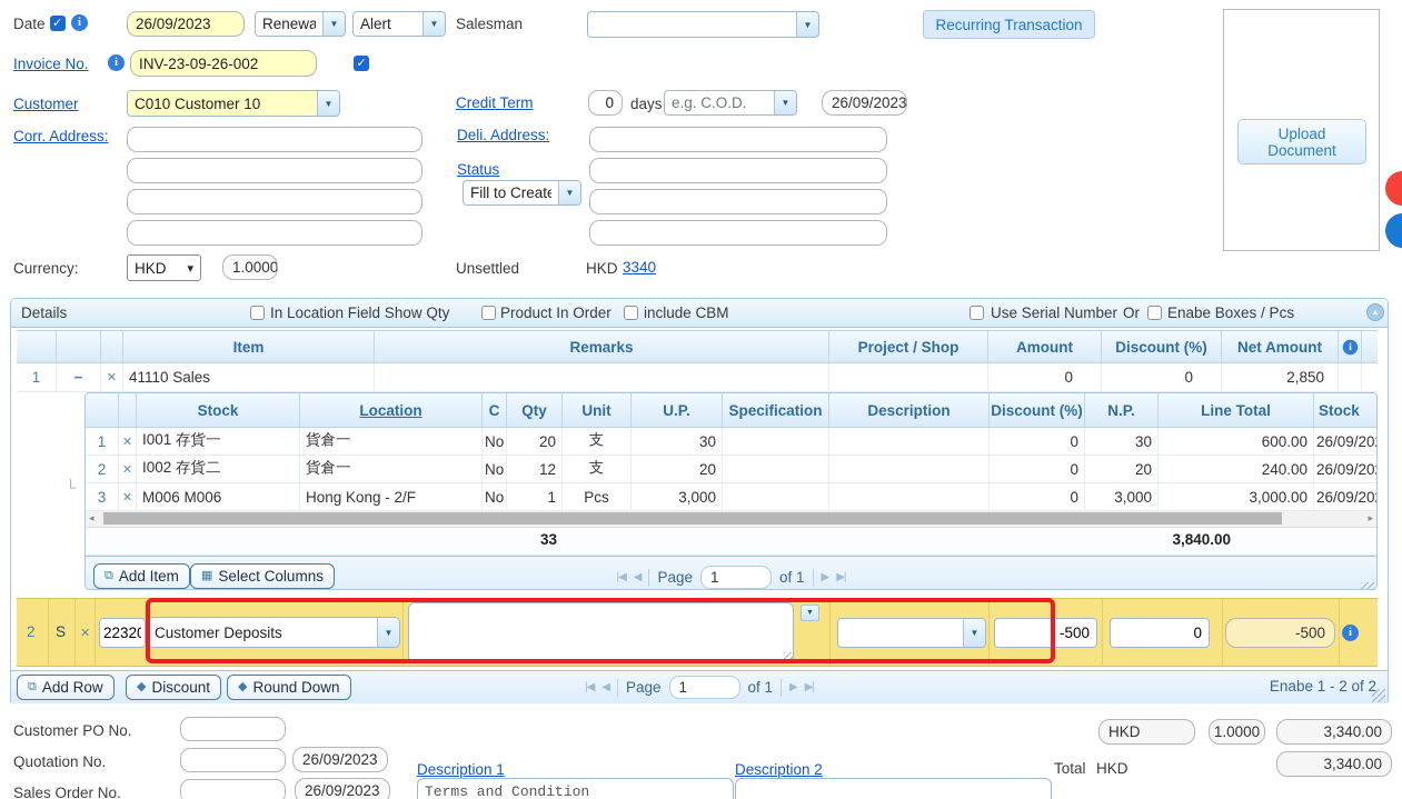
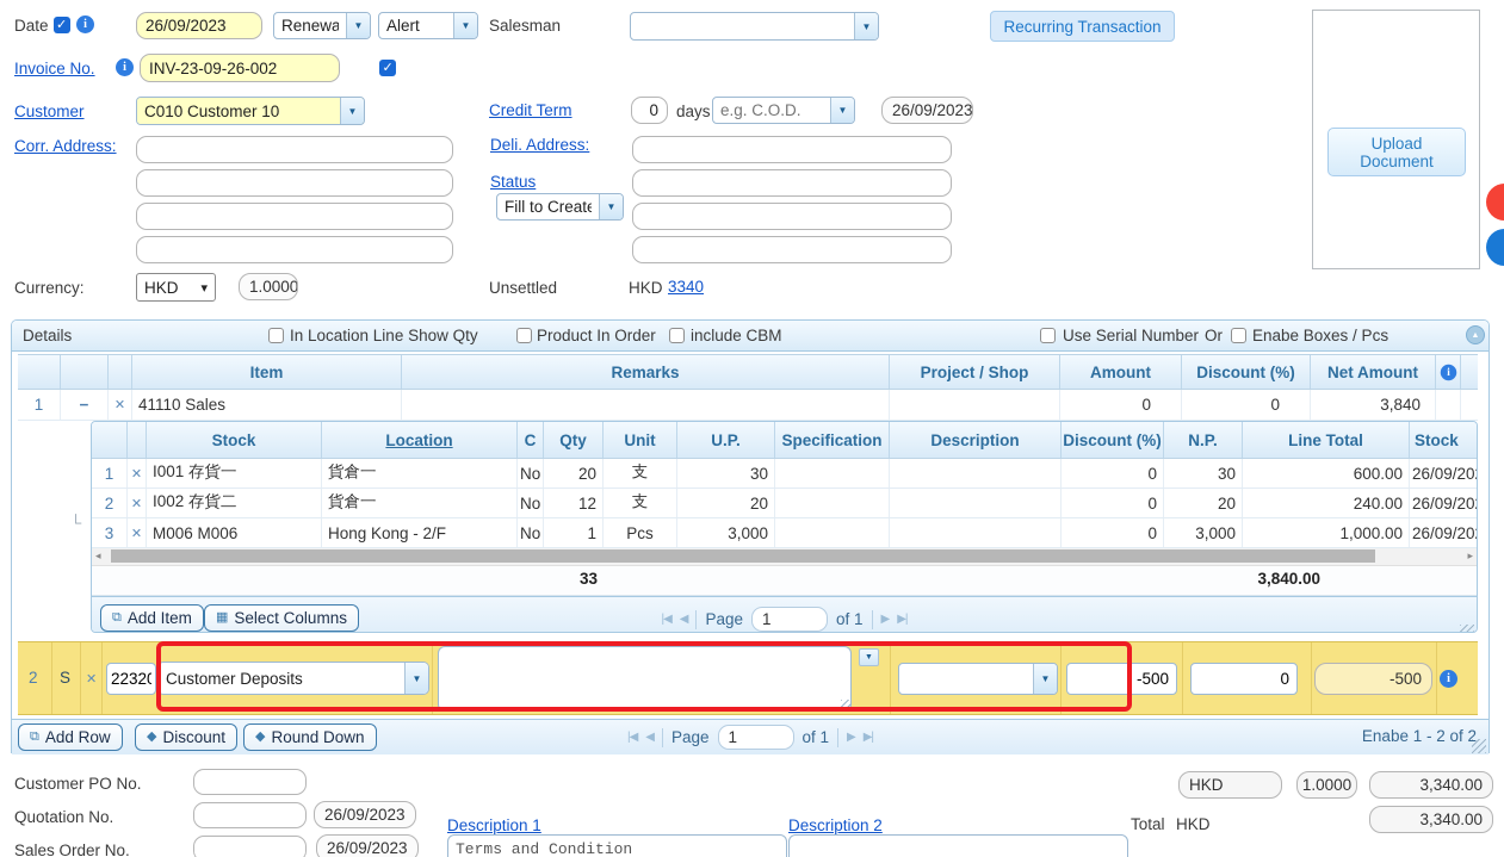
  Date
  26/09/2023
  Renewa
  Alert
  Salesman
  Recurring Transaction
  Invoice No.
  INV-23-09-26-002
  Customer
  C010 Customer 10
  Credit Term
  0
  days
  e.g. C.O.D.
  26/09/2023
  Corr. Address:
  Deli. Address:
  Status
  Fill to Create
  Currency:
  HKD
  1.0000
  Unsettled
  HKD
  3340
  Upload Document
  Details
- In Location Field Show Qty
+ In Location Line Show Qty
  Product In Order
  include CBM
  Use Serial Number
  Or
  Enabe Boxes / Pcs
  Item
  Remarks
  Project / Shop
  Amount
  Discount (%)
  Net Amount
  1
  41110 Sales
  0
  0
- 2,850
+ 3,840
  └
  Stock
  Location
  C
  Qty
  Unit
  U.P.
  Specification
  Description
  Discount (%)
  N.P.
  Line Total
  Stock
  1
  I001 存貨一
  貨倉一
  No
  20
  支
  30
  0
  30
  600.00
  26/09/20
  2
  I002 存貨二
  貨倉一
  No
  12
  支
  20
  0
  20
  240.00
  26/09/20
  3
  M006 M006
  Hong Kong - 2/F
  No
  1
  Pcs
  3,000
  0
  3,000
- 3,000.00
+ 1,000.00
  26/09/20
  ◂
  ▸
  33
  3,840.00
  ⧉
  Add Item
  ▦
  Select Columns
  |◀
  ◀
  Page
  1
  of 1
  ▶
  ▶|
  2
  S
  22320
  Customer Deposits
  -500
  0
  -500
  ⧉
  Add Row
  ◆
  Discount
  ◆
  Round Down
  |◀
  ◀
  Page
  1
  of 1
  ▶
  ▶|
  Enabe 1 - 2 of 2
  Customer PO No.
  Quotation No.
  26/09/2023
  Sales Order No.
  26/09/2023
  Description 1
  Terms and Condition
  Description 2
  HKD
  1.0000
  3,340.00
  Total
  HKD
  3,340.00
